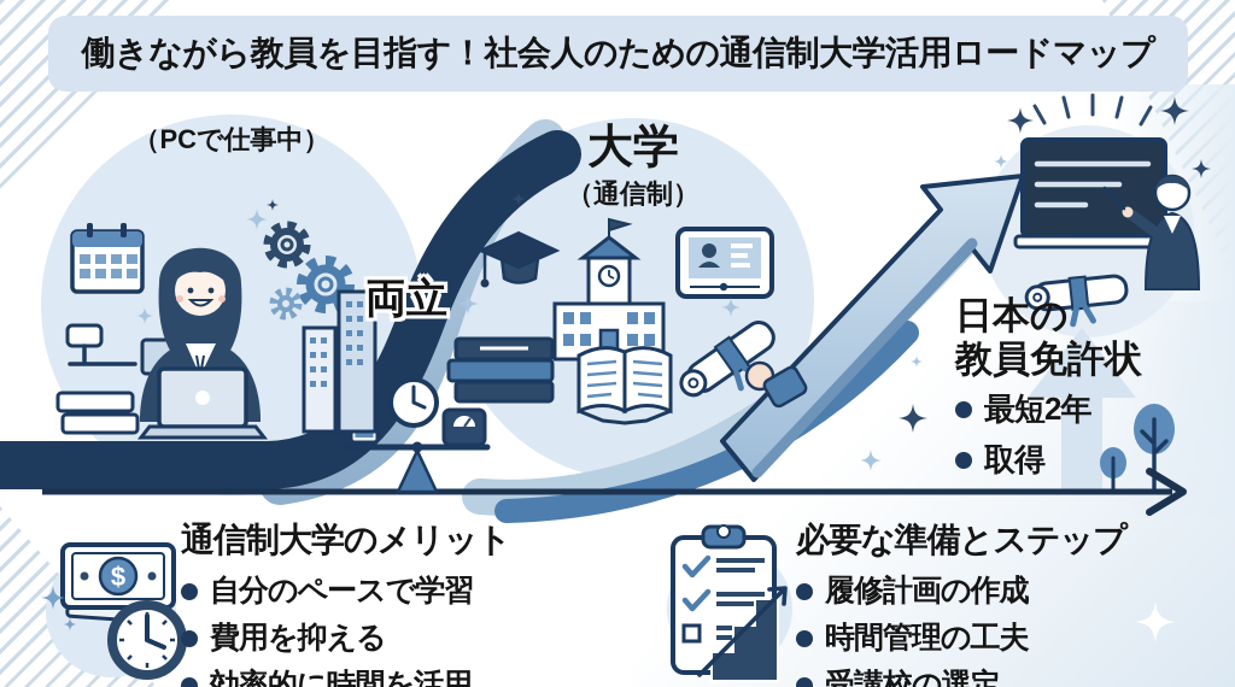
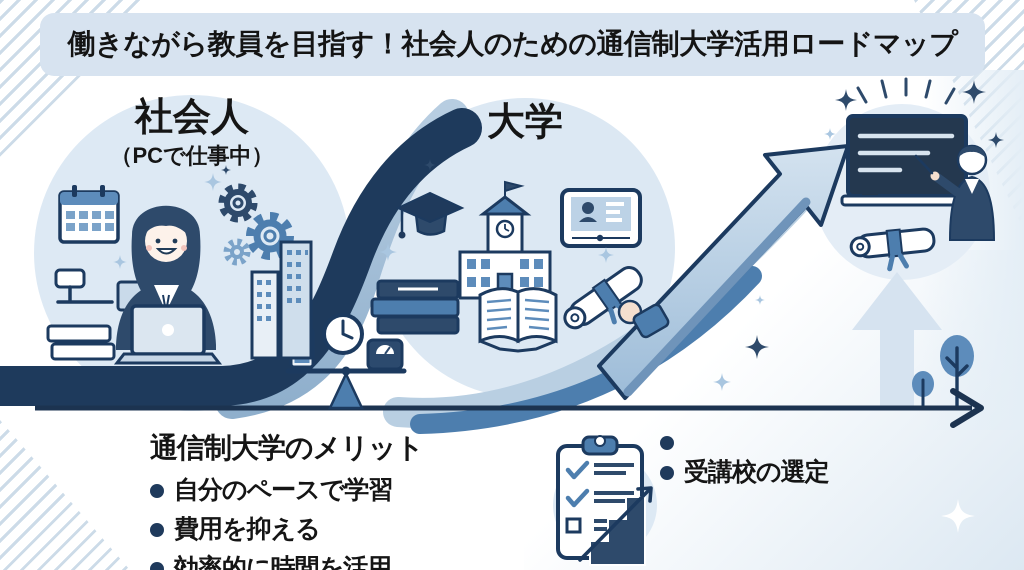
- $
  働きながら教員を目指す！社会人のための通信制大学活用ロードマップ
+ 社会人
  （PCで仕事中）
  大学
- （通信制）
- 両立
- 日本の
- 教員免許状
- 最短2年
- 取得
  通信制大学のメリット
  自分のペースで学習
  費用を抑える
  効率的に時間を活用
- 必要な準備とステップ
- 履修計画の作成
- 時間管理の工夫
  受講校の選定
